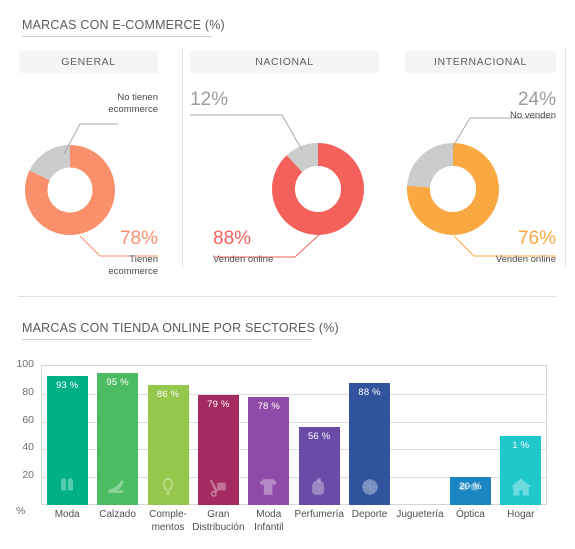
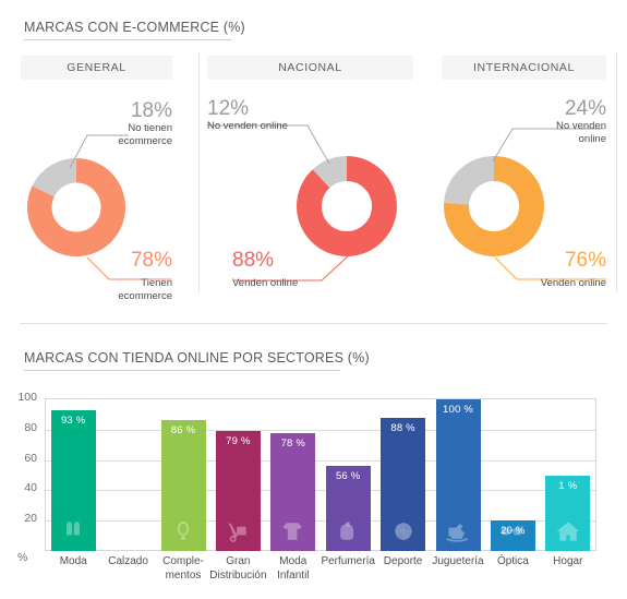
  MARCAS CON E-COMMERCE (%)
  GENERAL
  NACIONAL
  INTERNACIONAL
+ 18%
  No tienen
  ecommerce
  78%
  Tienen
  ecommerce
  12%
+ No venden online
  88%
  Venden online
  24%
  No venden
+ online
  76%
  Venden online
  MARCAS CON TIENDA ONLINE POR SECTORES (%)
  20
  40
  60
  80
  100
  93 %
- 95 %
  86 %
  79 %
  78 %
  56 %
  88 %
+ 100 %
  20 %
  1 %
  Moda
  Calzado
  Comple-
  mentos
  Gran
  Distribución
  Moda
  Infantil
  Perfumería
  Deporte
  Juguetería
  Óptica
  Hogar
  %
